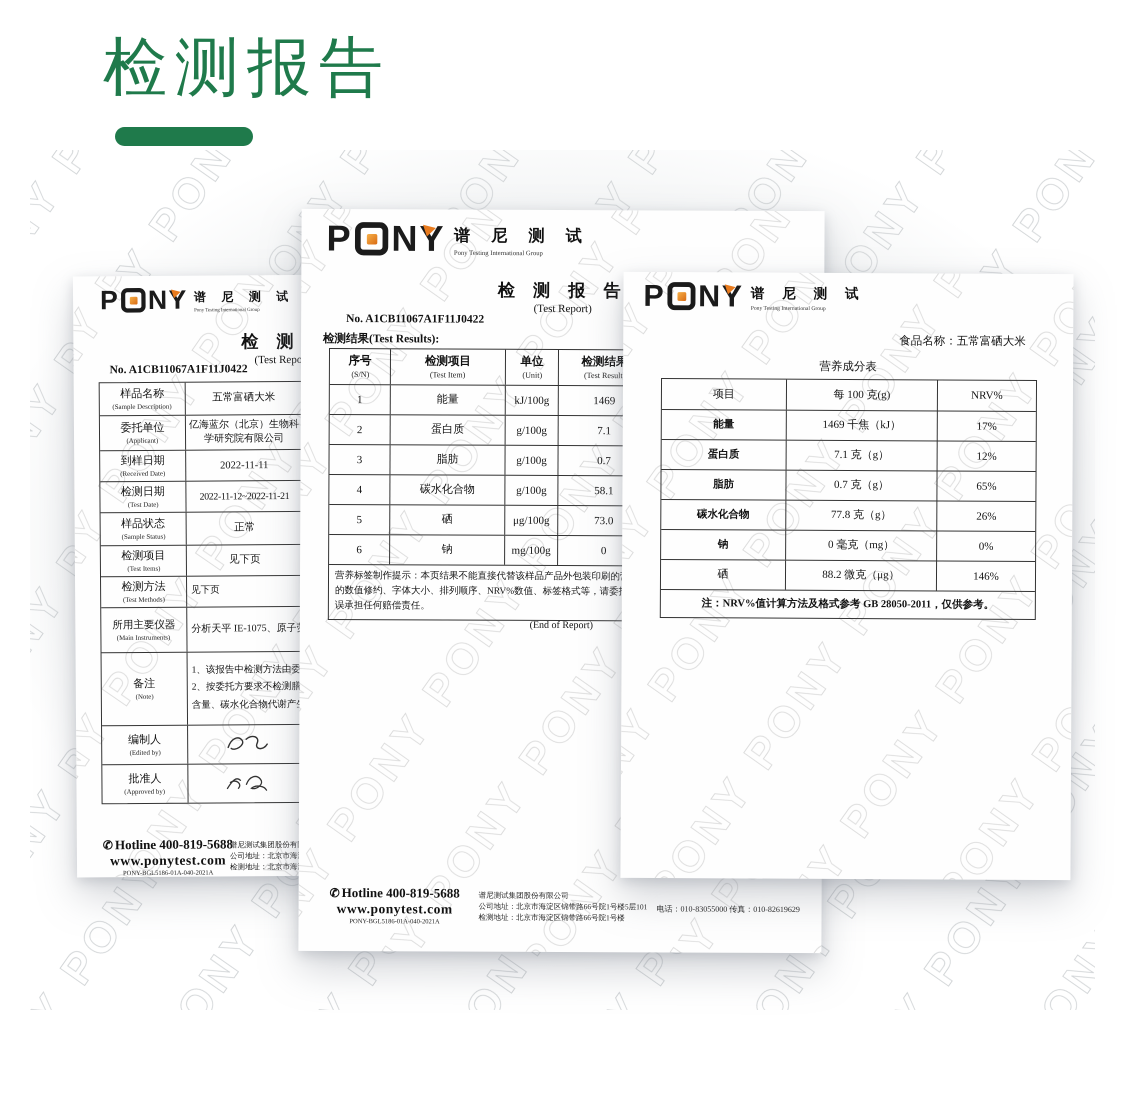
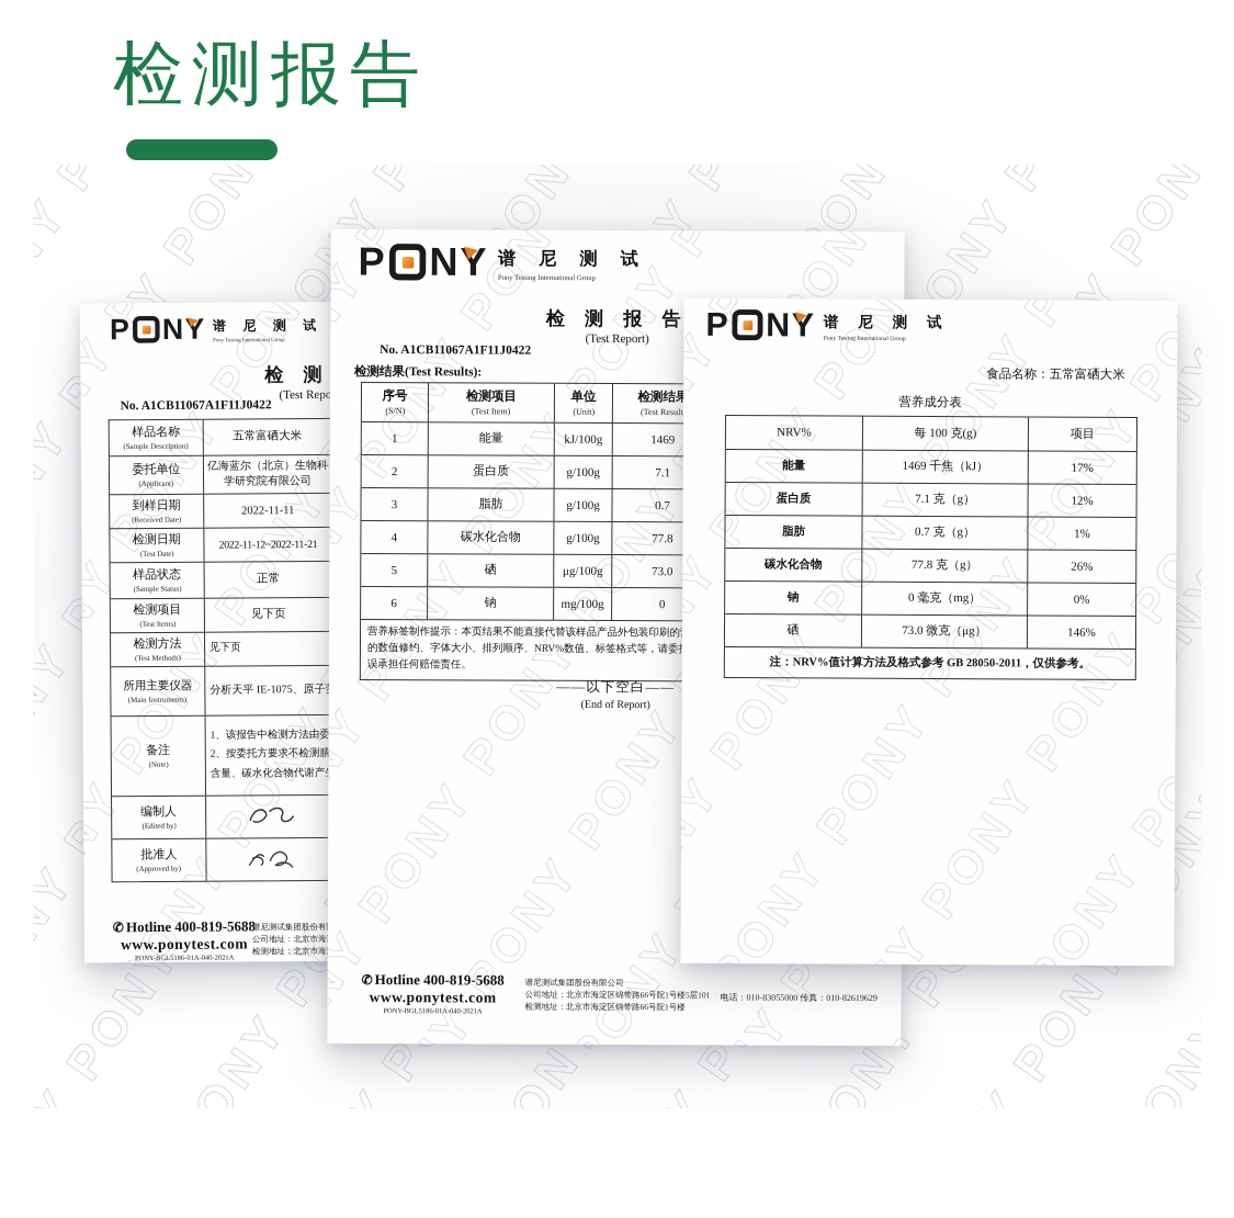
  检测报告
  P
  N
  Y
  谱 尼 测 试
  (Test Repo
  No. A1CB11067A1F11J0422
  样品名称
  (Sample Description)
  五常富硒大米
  委托单位
  (Applicant)
  亿海蓝尔（北京）生物科学研究院有限公司
  到样日期
  (Received Date)
  2022-11-11
  检测日期
  (Test Date)
  2022-11-12~2022-11-21
  样品状态
  (Sample Status)
  正常
  检测项目
  (Test Items)
  见下页
  检测方法
  (Test Methods)
  见下页
  所用主要仪器
  (Main Instruments)
  分析天平 IE-1075、原子
  备注
  (Note)
  1、该报告中检测方法由委
  2、按委托方要求不检测膳
  含量、碳水化合物代谢产
  编制人
  (Edited by)
  批准人
  (Approved by)
  ✆ Hotline 400-819-5688
  www.ponytest.com
  谱尼测试集团股份有
  P
  N
  Y
  谱 尼 测 试
  Pony Testing International Group
  检 测 报 告
  (Test Report)
  No. A1CB11067A1F11J0422
  检测结果(Test Results):
  序号
  (S/N)
  检测项目
  (Test Item)
  单位
  (Unit)
  检测结果
  (Test Result
  1
  能量
  kJ/100g
  1469
  2
  蛋白质
  g/100g
  7.1
  3
  脂肪
  g/100g
  0.7
  4
  碳水化合物
  g/100g
- 58.1
+ 77.8
  5
  硒
  μg/100g
  73.0
  6
  钠
  mg/100g
  0
  的数值修约、字体大小、排列顺序、NRV%数值、标签格式等，请委
  误承担任何赔偿责任。
+ ——以下空白——
  (End of Report)
  ✆ Hotline 400-819-5688
  www.ponytest.com
  谱尼测试集团股份有限公司
  公司地址：北京市海淀区锦带路66号院1号楼5层101
  检测地址：北京市海淀区锦带路66号院1号楼
  电话：010-83055000 传真：010-82619629
  P
  N
  Y
  谱 尼 测 试
  食品名称：五常富硒大米
  营养成分表
- 项目
+ NRV%
  每 100 克(g)
- NRV%
+ 项目
  能量
  1469 千焦（kJ）
  17%
  蛋白质
  7.1 克（g）
  12%
  脂肪
  0.7 克（g）
- 65%
+ 1%
  碳水化合物
  77.8 克（g）
  26%
  钠
  0 毫克（mg）
  0%
  硒
- 88.2 微克（μg）
+ 73.0 微克（μg）
  146%
  注：NRV%值计算方法及格式参考 GB 28050-2011，仅供参考。
